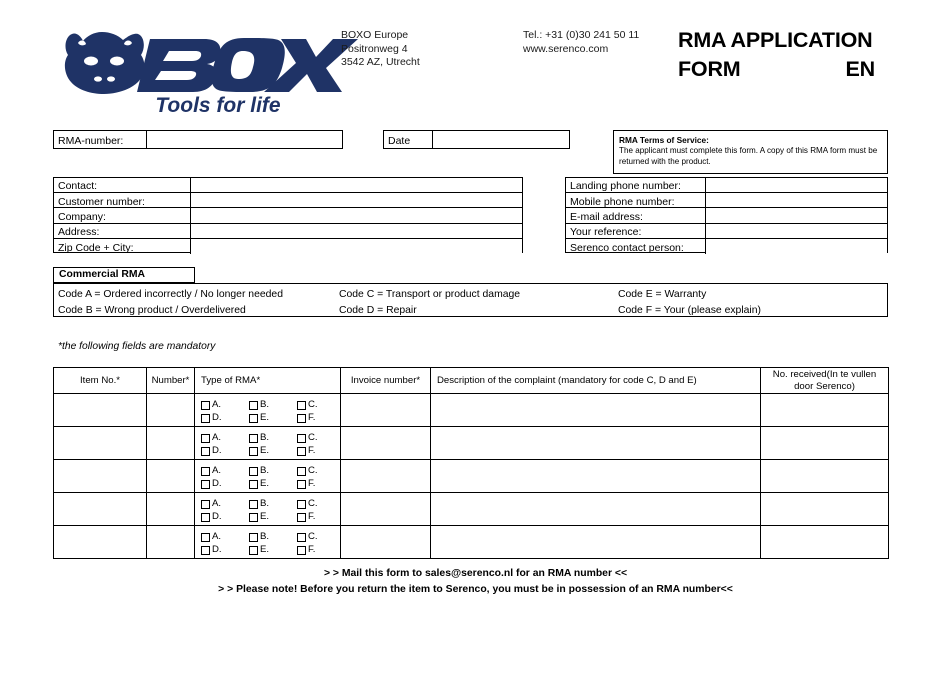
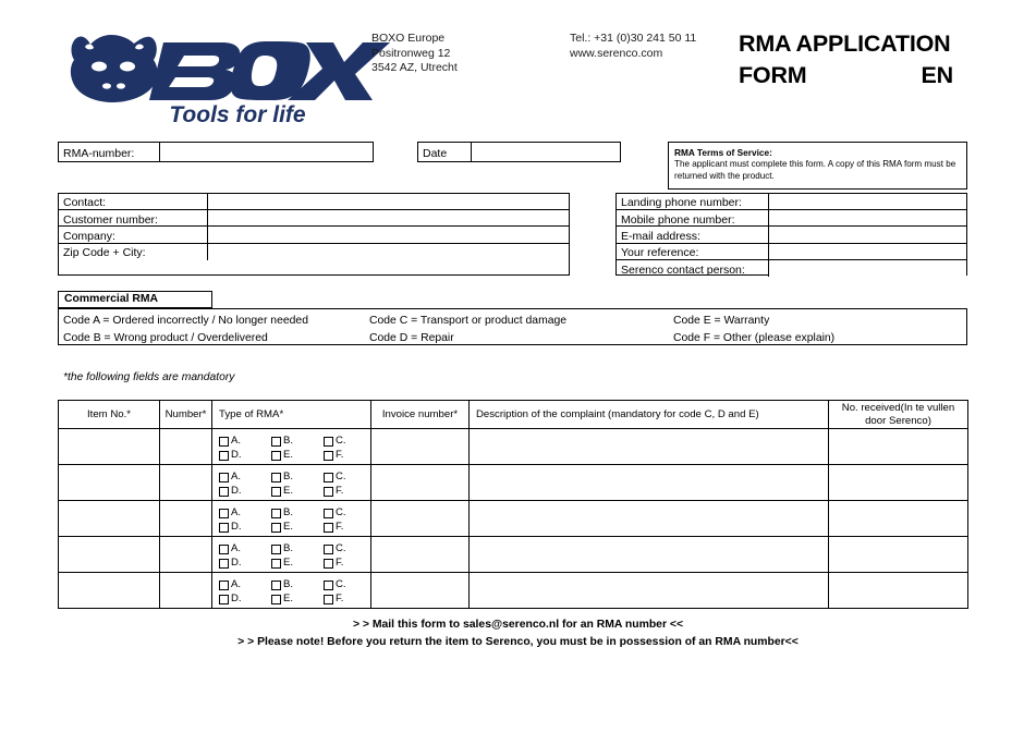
  Tools for life
  BOXO Europe
- Positronweg 4
+ Positronweg 12
  3542 AZ, Utrecht
  Tel.: +31 (0)30 241 50 11
  www.serenco.com
  RMA APPLICATION
  FORM
  EN
  RMA-number:
  Date
  RMA Terms of Service:
  The applicant must complete this form. A copy of this RMA form must be returned with the product.
  Contact:
  Customer number:
  Company:
- Address:
  Zip Code + City:
  Landing phone number:
  Mobile phone number:
  E-mail address:
  Your reference:
  Serenco contact person:
  Commercial RMA
  Code A = Ordered incorrectly / No longer needed
  Code B = Wrong product / Overdelivered
  Code C = Transport or product damage
  Code D = Repair
  Code E = Warranty
- Code F = Your (please explain)
+ Code F = Other (please explain)
  *the following fields are mandatory
  Item No.*	Number*	Type of RMA*	Invoice number*	Description of the complaint (mandatory for code C, D and E)	No. received(In te vullen door Serenco)
  		A. B. C.D. E. F.
  		A. B. C.D. E. F.
  		A. B. C.D. E. F.
  		A. B. C.D. E. F.
  		A. B. C.D. E. F.
  > > Mail this form to sales@serenco.nl for an RMA number <<
  > > Please note! Before you return the item to Serenco, you must be in possession of an RMA number<<
